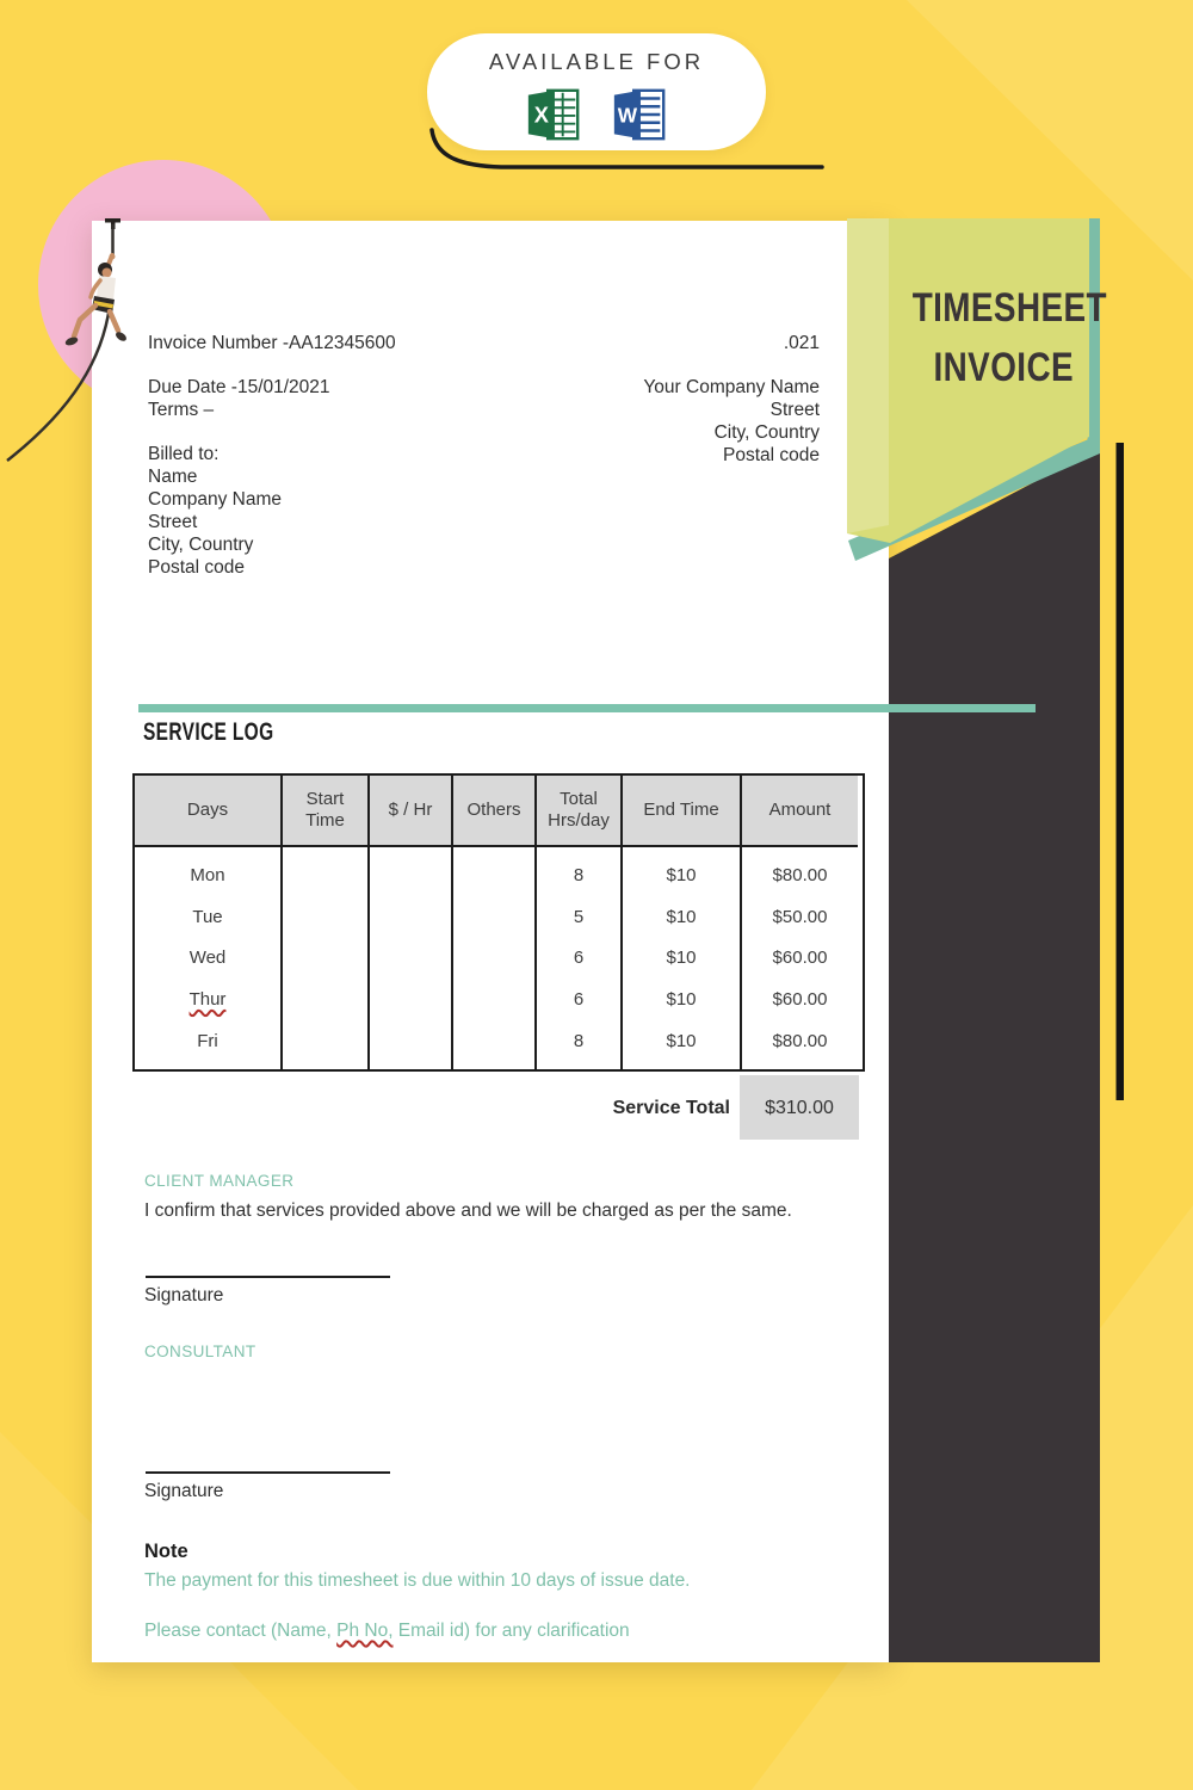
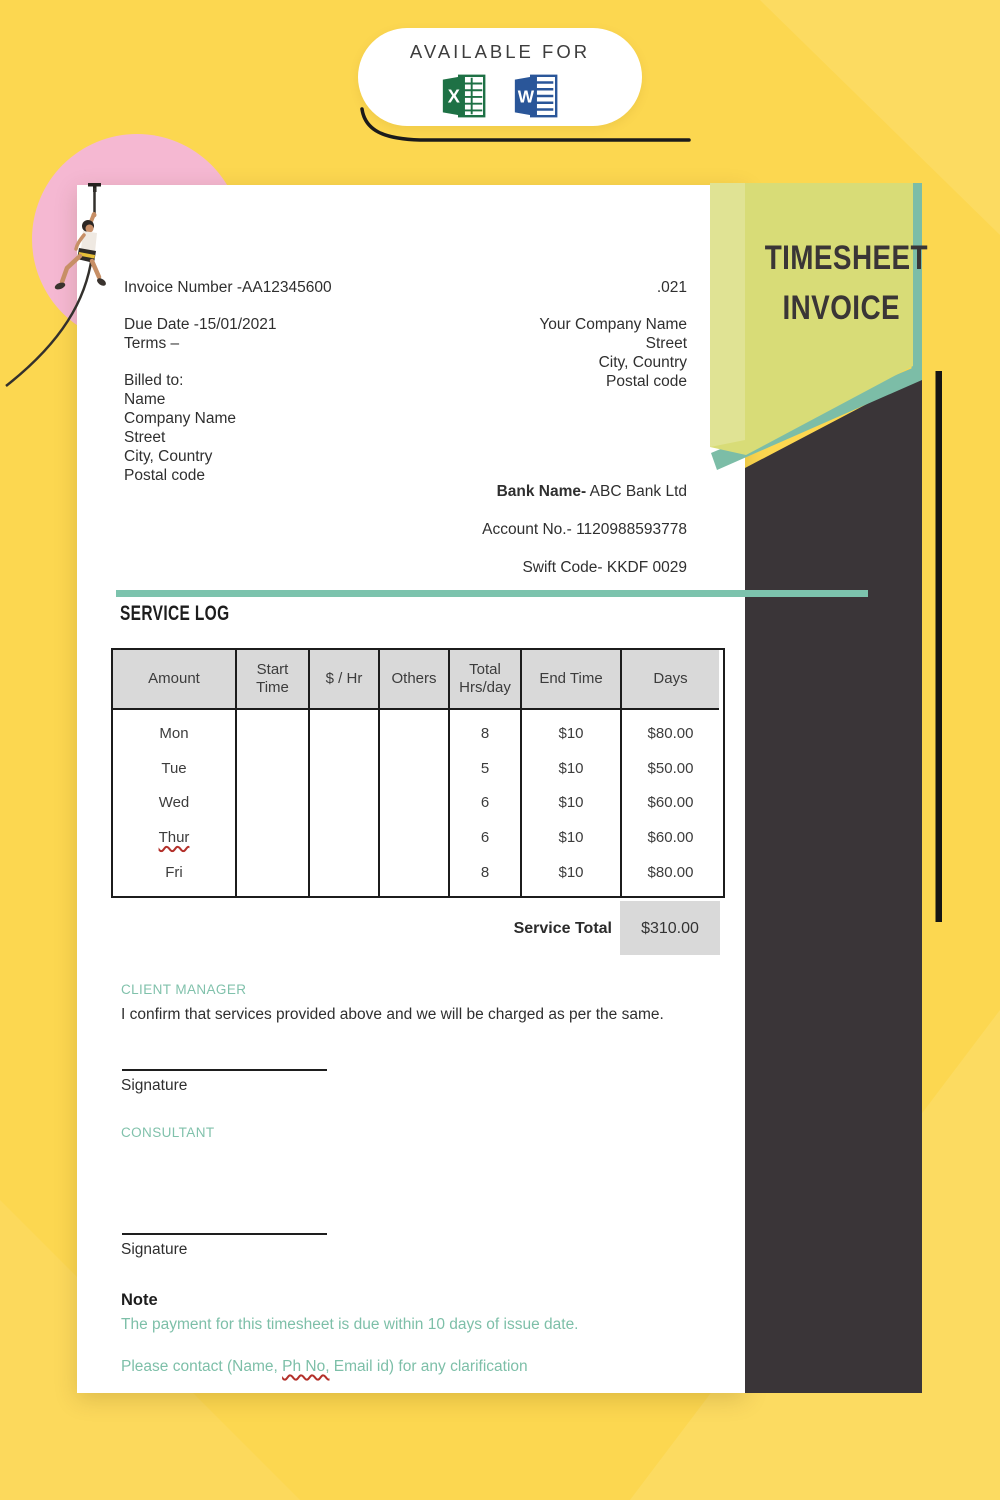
  Invoice Number -AA12345600
  .021
  Due Date -15/01/2021
  Terms –
  Billed to:
  Name
  Company Name
  Street
  City, Country
  Postal code
  Your Company Name
  Street
  City, Country
  Postal code
+ Bank Name- ABC Bank Ltd
+ Account No.- 1120988593778
+ Swift Code- KKDF 0029
  SERVICE LOG
- Days
+ Amount
  Start Time
  $ / Hr
  Others
  Total Hrs/day
  End Time
- Amount
+ Days
  Mon
  Tue
  Wed
  Thur
  Fri
  8
  5
  6
  6
  8
  $10
  $10
  $10
  $10
  $10
  $80.00
  $50.00
  $60.00
  $60.00
  $80.00
  Service Total
  $310.00
  CLIENT MANAGER
  I confirm that services provided above and we will be charged as per the same.
  Signature
  CONSULTANT
  Signature
  Note
  The payment for this timesheet is due within 10 days of issue date.
  Please contact (Name, Ph No, Email id) for any clarification
  TIMESHEET
  INVOICE
  AVAILABLE FOR
  X
  W
